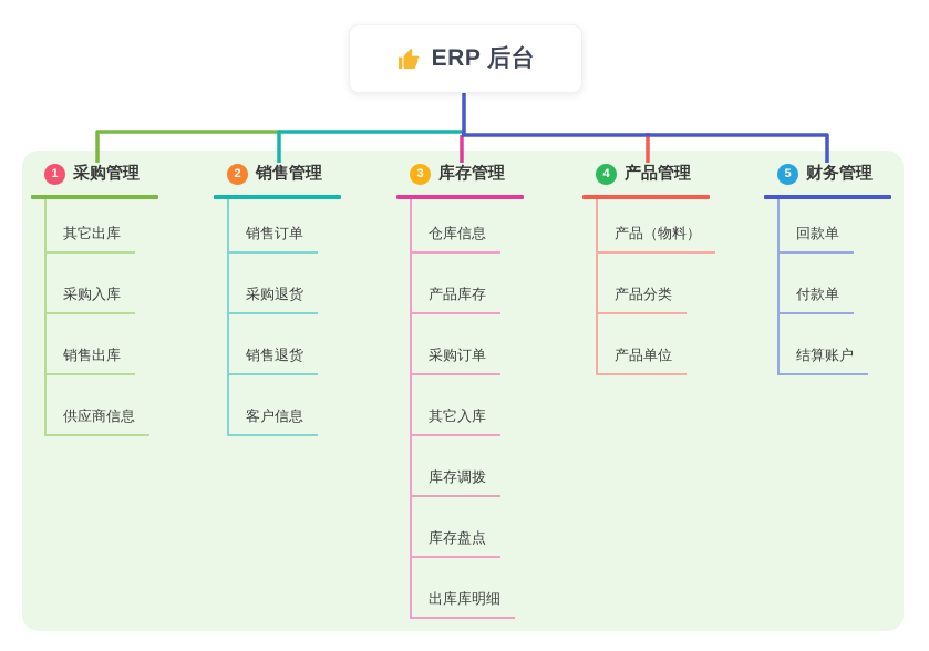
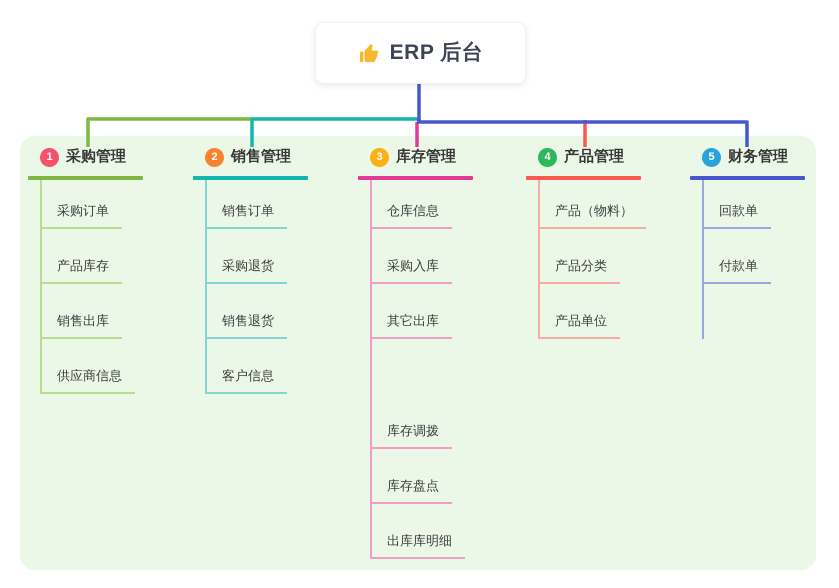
  ERP 后台
  1
  采购管理
- 其它出库
+ 采购订单
- 采购入库
+ 产品库存
  销售出库
  供应商信息
  2
  销售管理
  销售订单
  采购退货
  销售退货
  客户信息
  3
  库存管理
  仓库信息
- 产品库存
+ 采购入库
- 采购订单
+ 其它出库
- 其它入库
  库存调拨
  库存盘点
  出库库明细
  4
  产品管理
  产品（物料）
  产品分类
  产品单位
  5
  财务管理
  回款单
  付款单
- 结算账户
